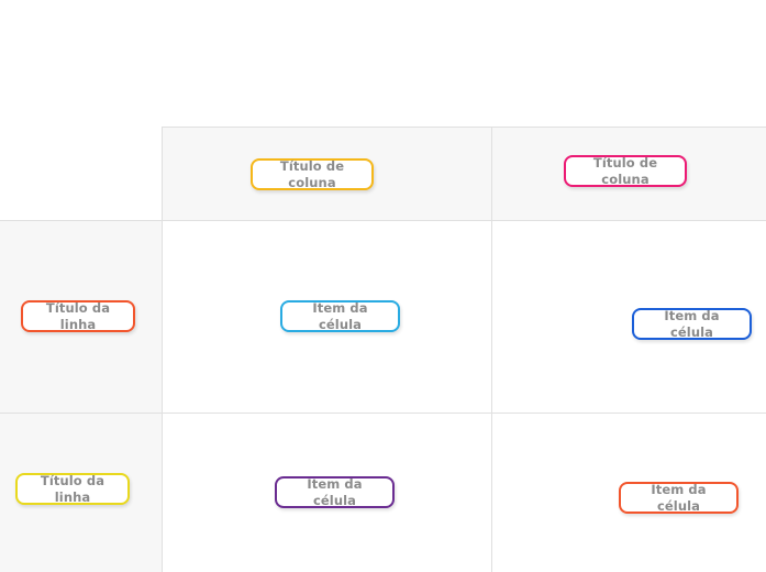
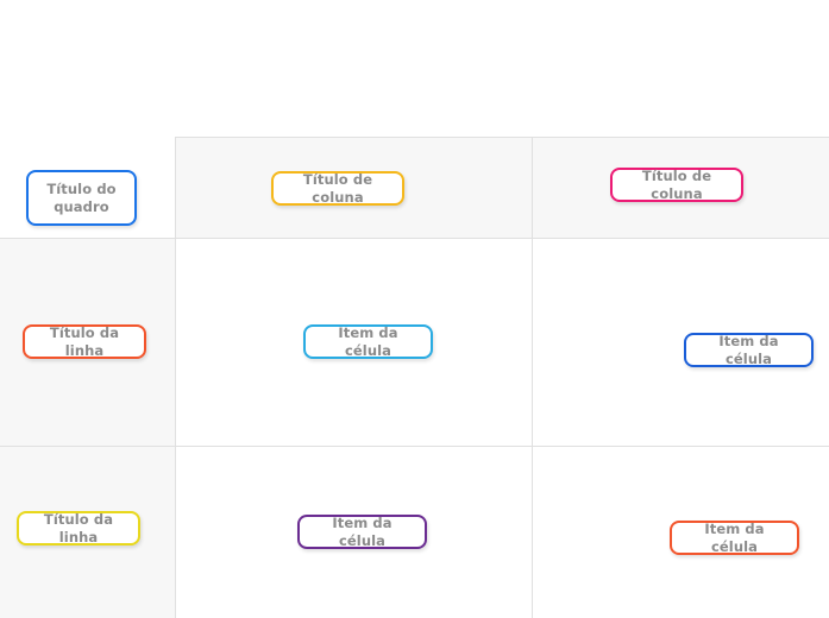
+ Título do
+ quadro
  Título de coluna
  Título de coluna
  Título da linha
  Título da linha
  Item da célula
  Item da célula
  Item da célula
  Item da célula
